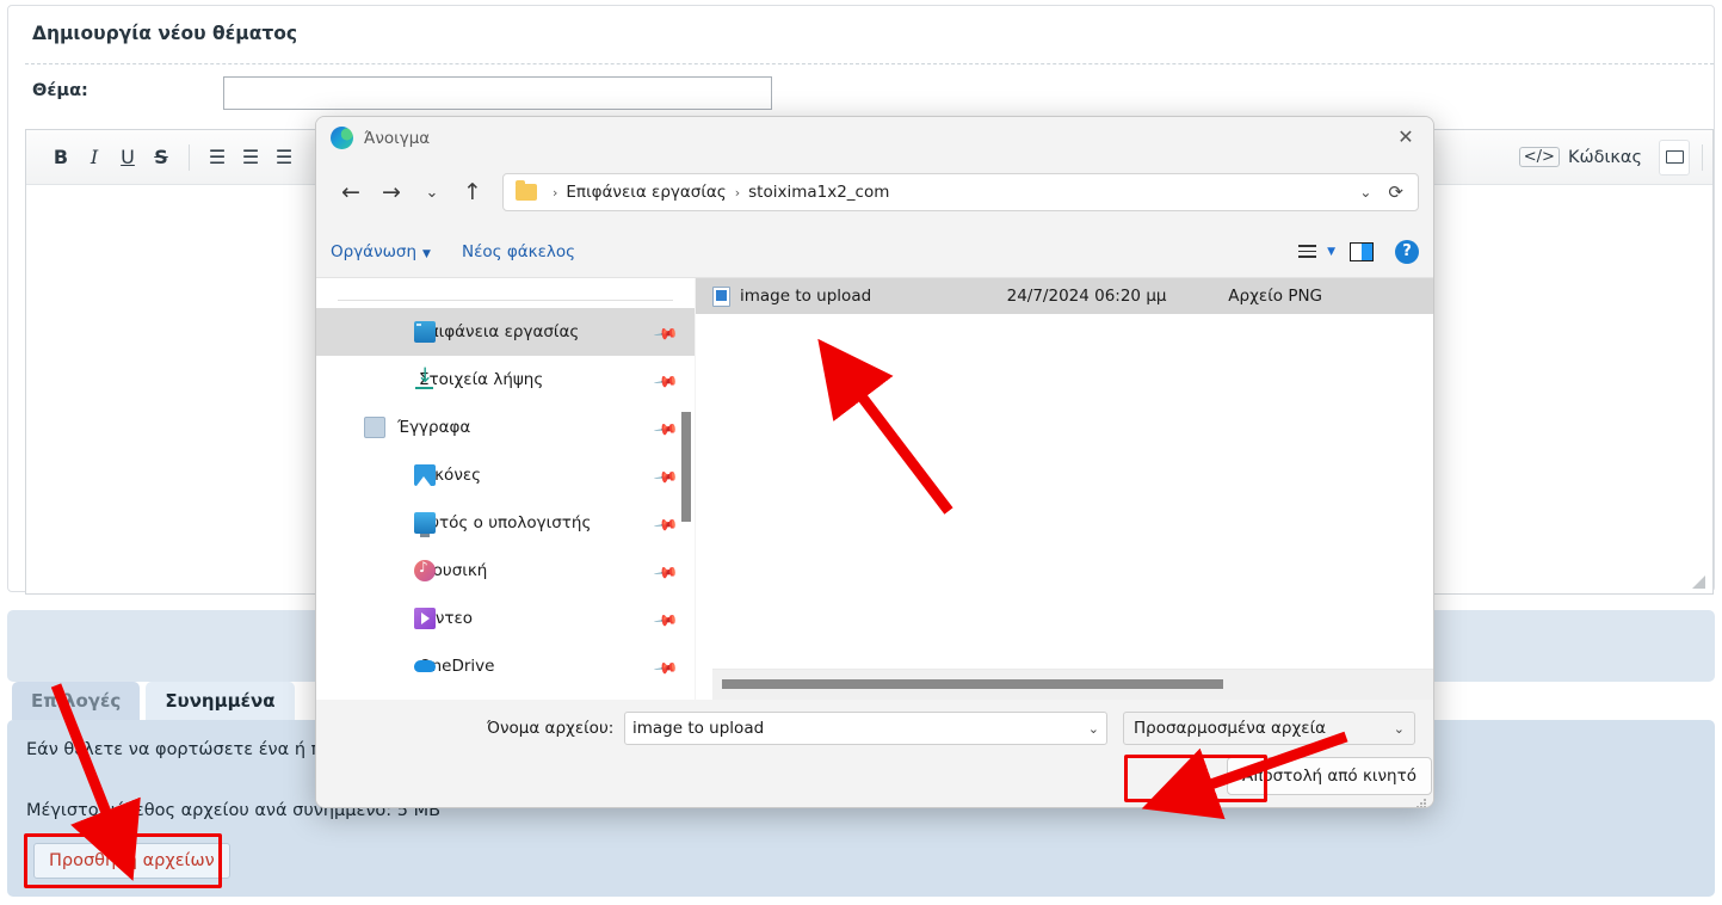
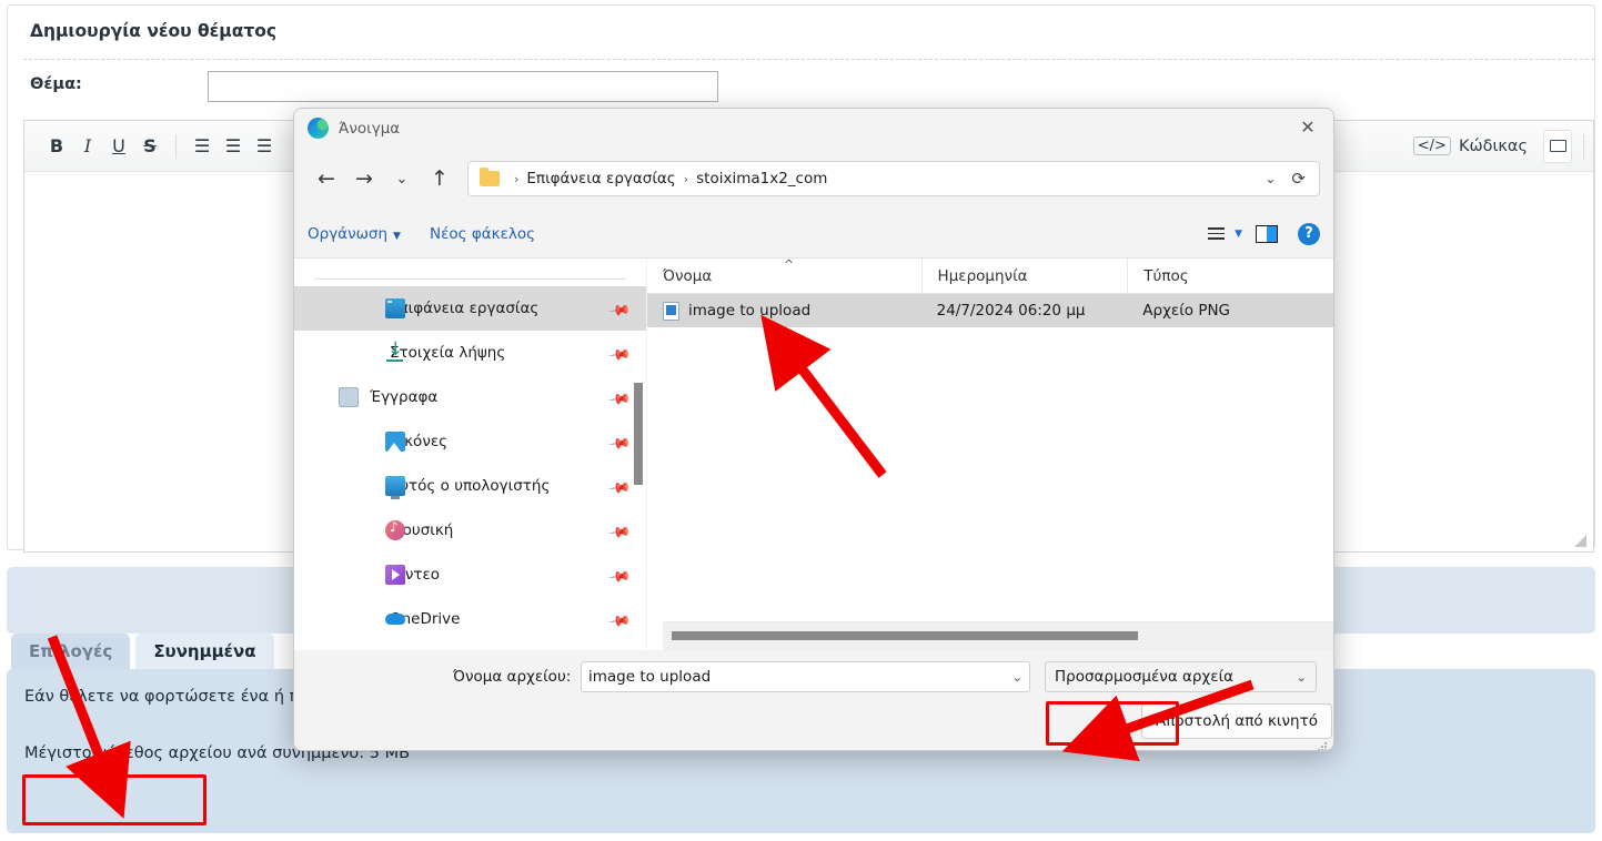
  Δημιουργία νέου θέματος
  Θέμα:
  B
  I
  U
  S
  ☰
  ☰
  ☰
  </>
  Κώδικας
  Επλογές Συνημμένα
  Μέγιστοέγεθος αρχείου ανά συνημμένο: 5 MB
- Προσθήκη αρχείων
  Άνοιγμα
  ✕
  ←
  →
  ⌄
  ↑
  ›
  Επιφάνεια εργασίας
  ›
  stoixima1x2_com
  ⌄
  ⟳
  Οργάνωση ▼
  Νέος φάκελος
  ▼
  ?
  ιφάνεια εργασίας
  οιχεία λήψης
  Έγγραφα
  κόνες
  τός ο υπολογιστής
  ουσική
  neDrive
+ Όνομα
+ ^
+ Ημερομηνία
+ Τύπος
  image to upload
  24/7/2024 06:20 μμ
  Αρχείο PNG
  Όνομα αρχείου:
  image to upload
  ⌄
  Προσαρμοσμένα αρχεία
  ⌄
  ποστολή από κινητό
